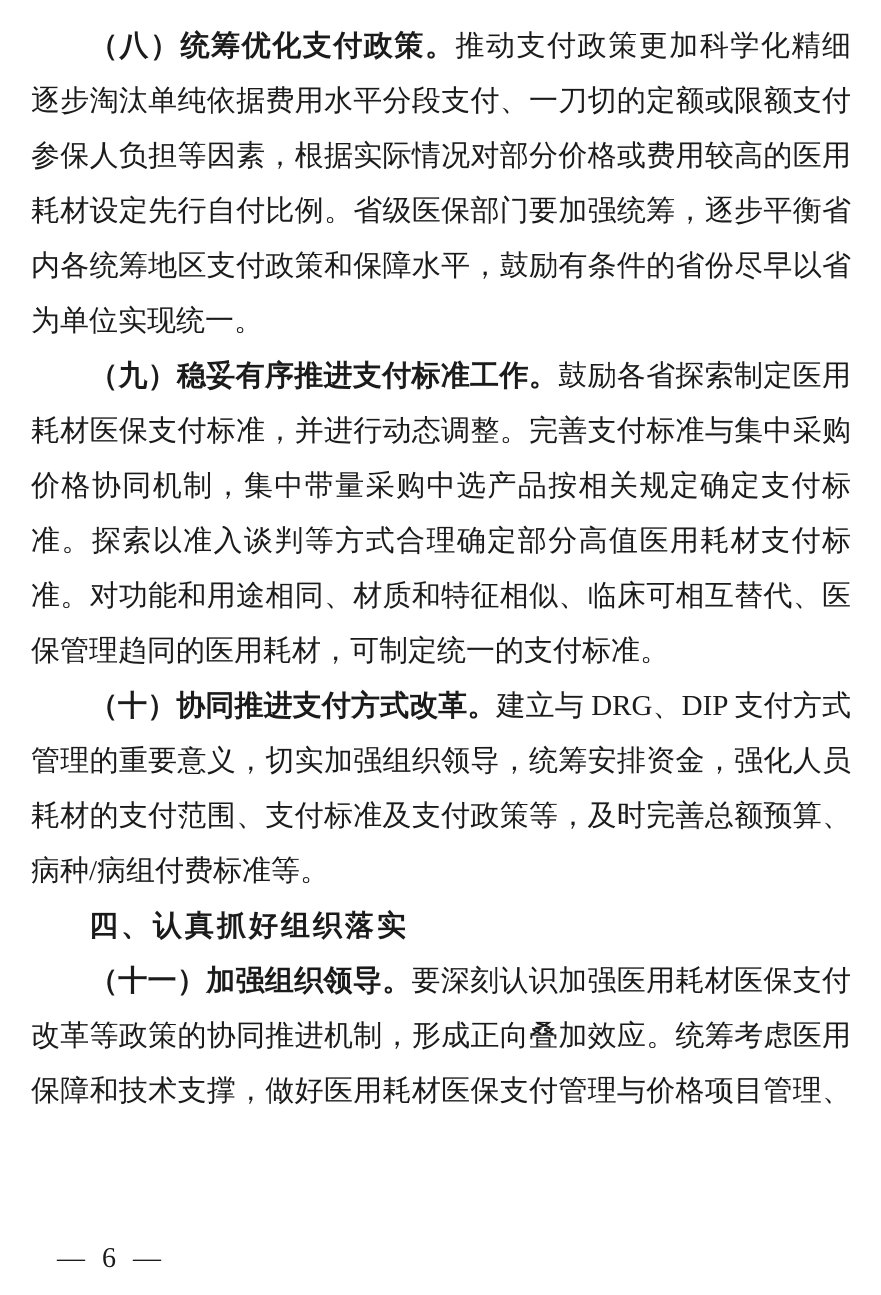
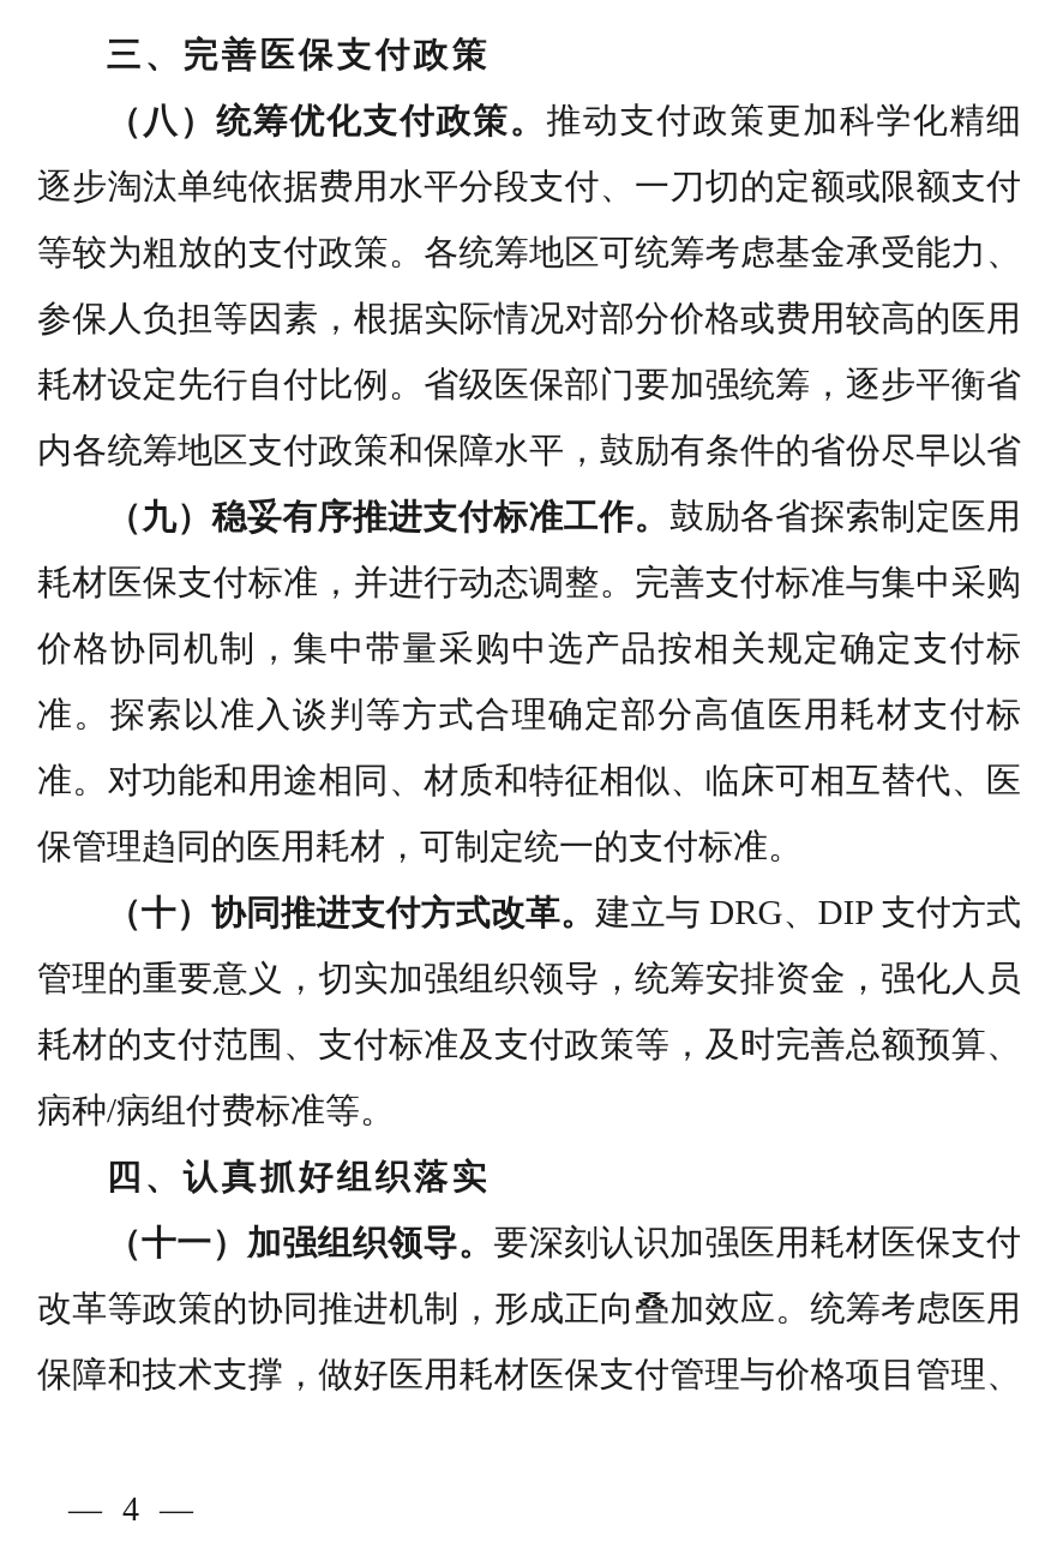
+ 三、完善医保支付政策
  （八）统筹优化支付政策。推动支付政策更加科学化精细
  逐步淘汰单纯依据费用水平分段支付、一刀切的定额或限额支付
+ 等较为粗放的支付政策。各统筹地区可统筹考虑基金承受能力、
  参保人负担等因素，根据实际情况对部分价格或费用较高的医用
  耗材设定先行自付比例。省级医保部门要加强统筹，逐步平衡省
  内各统筹地区支付政策和保障水平，鼓励有条件的省份尽早以省
- 为单位实现统一。
  （九）稳妥有序推进支付标准工作。鼓励各省探索制定医用
  耗材医保支付标准，并进行动态调整。完善支付标准与集中采购
  价格协同机制，集中带量采购中选产品按相关规定确定支付标
  准。探索以准入谈判等方式合理确定部分高值医用耗材支付标
  准。对功能和用途相同、材质和特征相似、临床可相互替代、医
  保管理趋同的医用耗材，可制定统一的支付标准。
  （十）协同推进支付方式改革。建立与 DRG、DIP 支付方式
  管理的重要意义，切实加强组织领导，统筹安排资金，强化人员
  耗材的支付范围、支付标准及支付政策等，及时完善总额预算、
  病种/病组付费标准等。
  四、认真抓好组织落实
  （十一）加强组织领导。要深刻认识加强医用耗材医保支付
  改革等政策的协同推进机制，形成正向叠加效应。统筹考虑医用
  保障和技术支撑，做好医用耗材医保支付管理与价格项目管理、
- — 6 —
+ — 4 —
